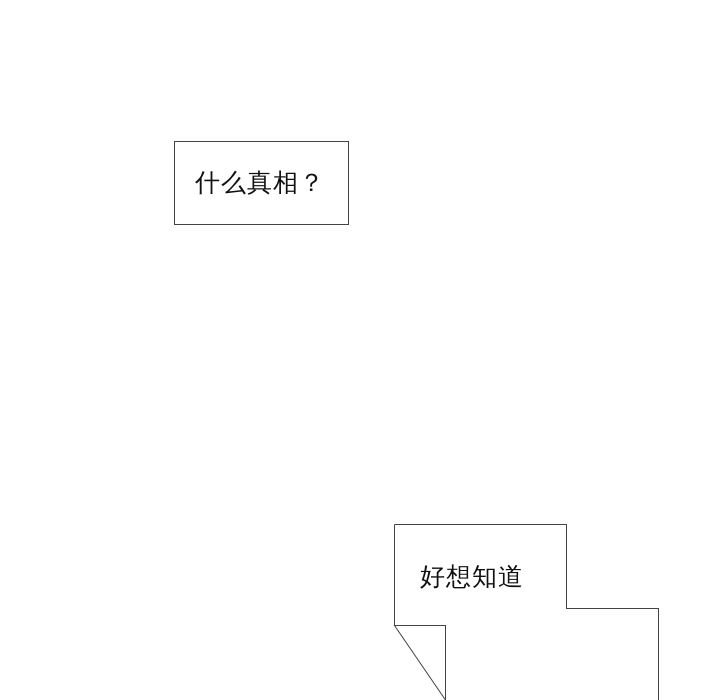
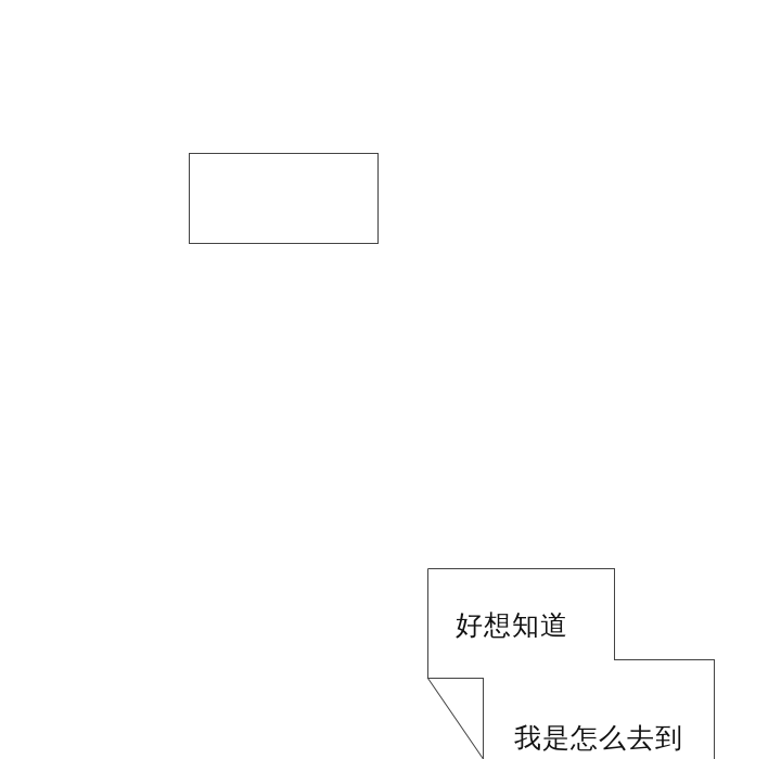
- 什么真相？
  好想知道
+ 我是怎么去到
